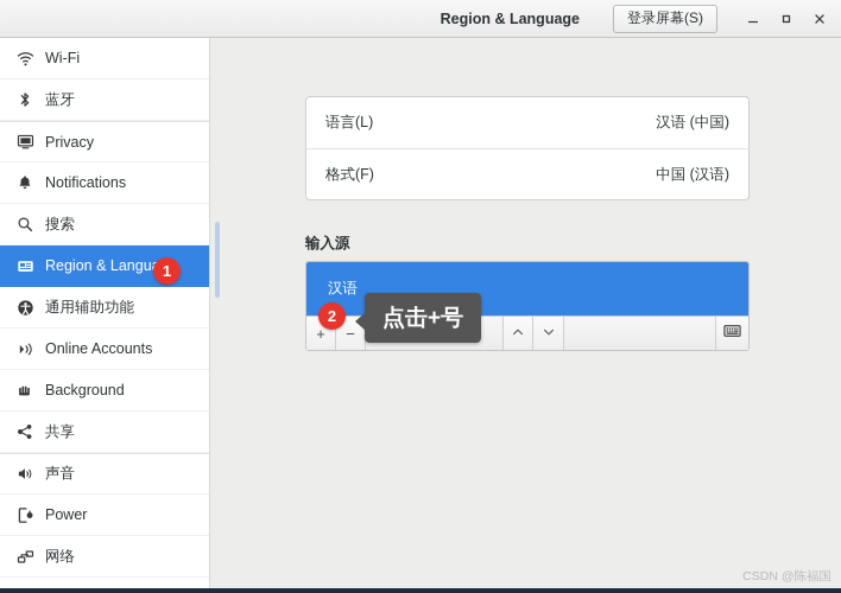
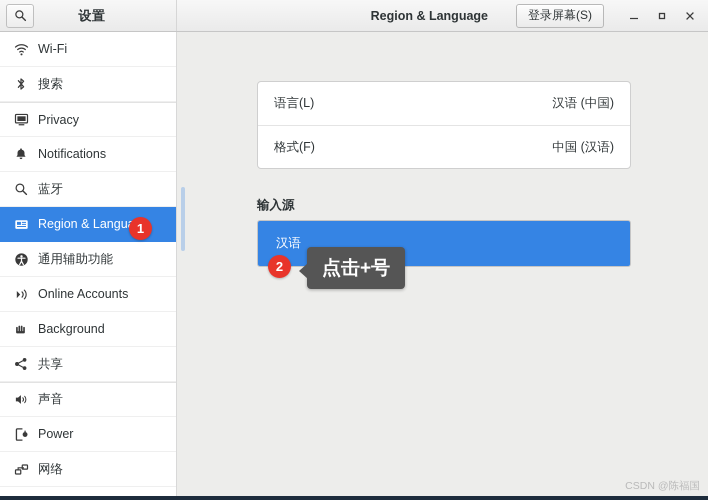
+ 设置
  Region & Language
  登录屏幕(S)
  Wi-Fi
- 蓝牙
+ 搜索
  Privacy
  Notifications
- 搜索
+ 蓝牙
  Region & Langu
  通用辅助功能
  Online Accounts
  Background
  共享
  声音
  Power
  网络
  语言(L)
  汉语 (中国)
  格式(F)
  中国 (汉语)
  输入源
  汉语
- +
- −
  1
  2
  点击+号
  CSDN @陈福国
